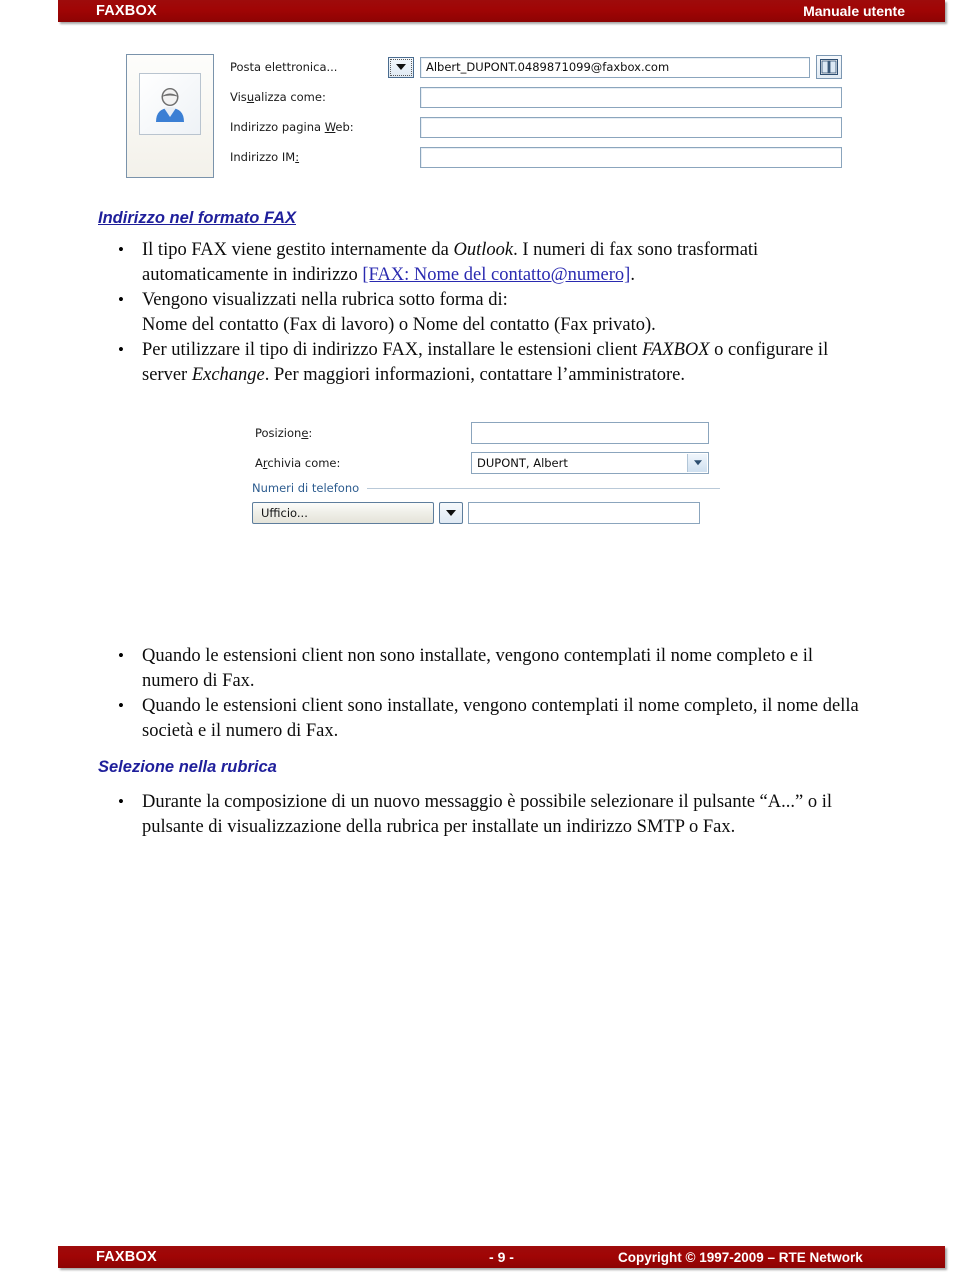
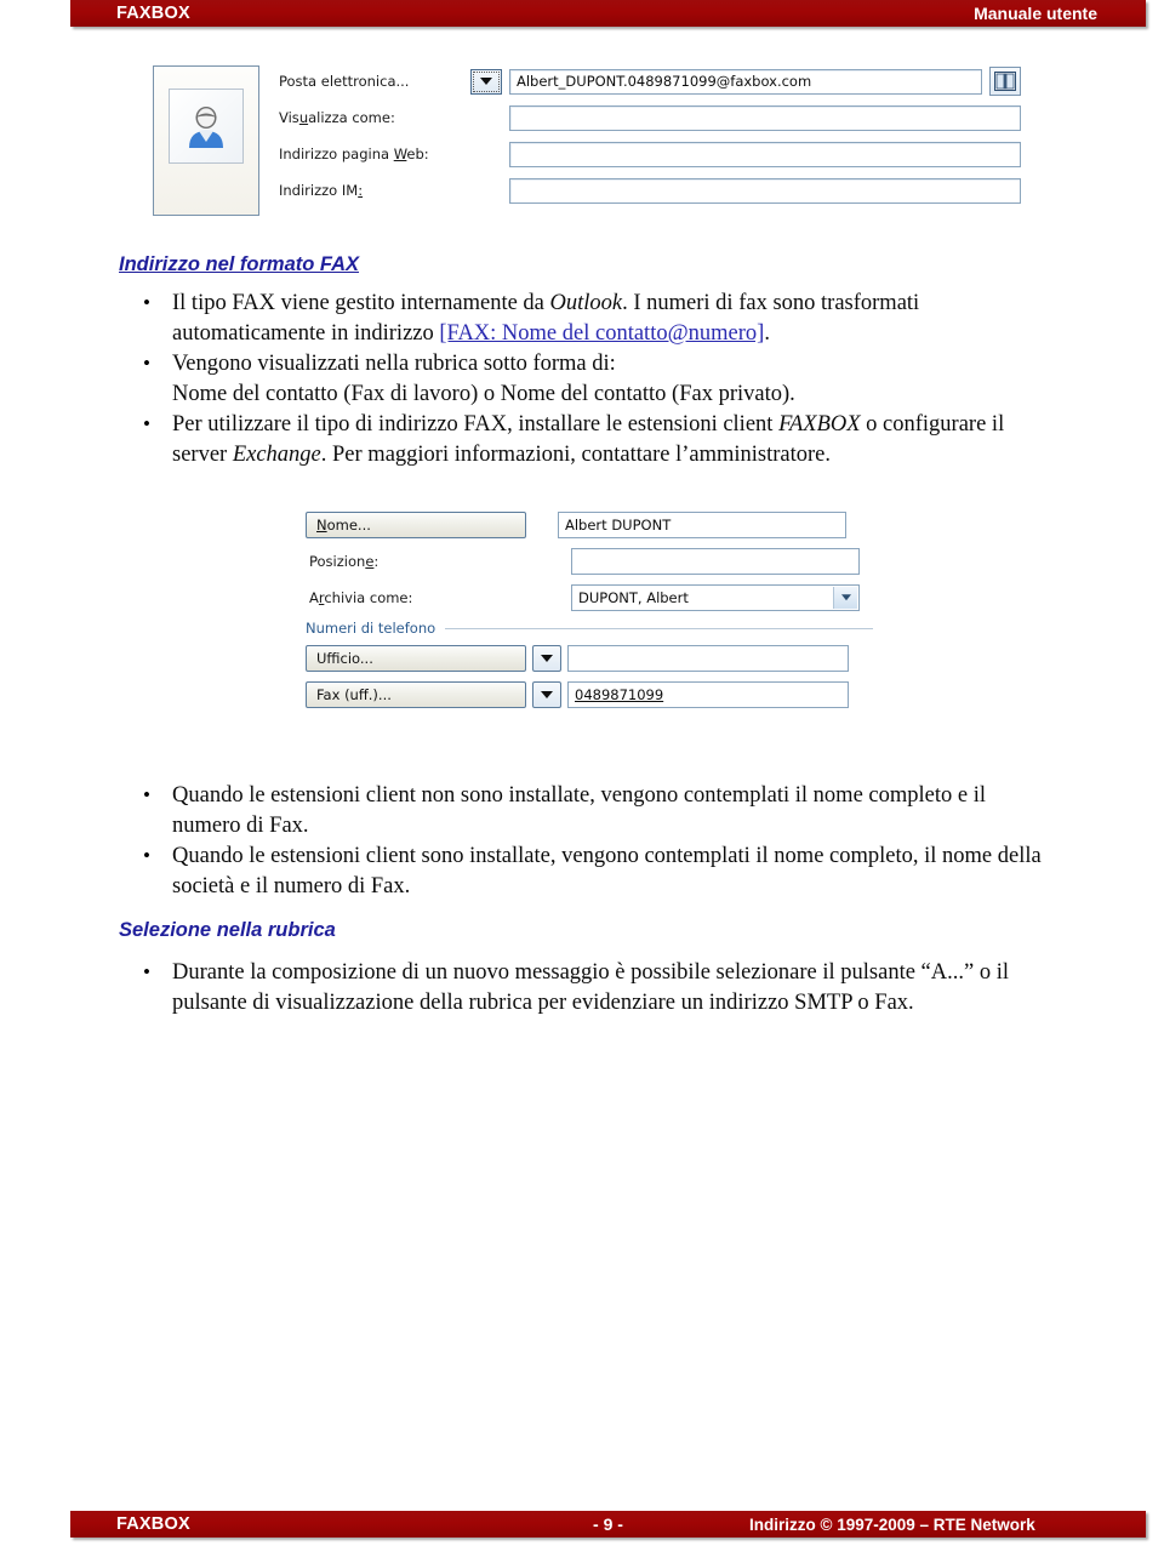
  FAXBOX
  Manuale utente
  Posta elettronica...
  Albert_DUPONT.0489871099@faxbox.com
  Visualizza come:
  Indirizzo pagina Web:
  Indirizzo IM:
  Indirizzo nel formato FAX
  Il tipo FAX viene gestito internamente da Outlook. I numeri di fax sono trasformati automaticamente in indirizzo [FAX: Nome del contatto@numero].
  Vengono visualizzati nella rubrica sotto forma di:
  Nome del contatto (Fax di lavoro) o Nome del contatto (Fax privato).
  Per utilizzare il tipo di indirizzo FAX, installare le estensioni client FAXBOX o configurare il server Exchange. Per maggiori informazioni, contattare l’amministratore.
+ Nome...
+ Albert DUPONT
  Posizione:
  Archivia come:
  DUPONT, Albert
  Numeri di telefono
  Ufficio...
+ Fax (uff.)...
+ 0489871099
  Quando le estensioni client non sono installate, vengono contemplati il nome completo e il numero di Fax.
  Quando le estensioni client sono installate, vengono contemplati il nome completo, il nome della società e il numero di Fax.
  Selezione nella rubrica
- Durante la composizione di un nuovo messaggio è possibile selezionare il pulsante “A...” o il pulsante di visualizzazione della rubrica per installate un indirizzo SMTP o Fax.
+ Durante la composizione di un nuovo messaggio è possibile selezionare il pulsante “A...” o il pulsante di visualizzazione della rubrica per evidenziare un indirizzo SMTP o Fax.
  FAXBOX
  - 9 -
- Copyright © 1997-2009 – RTE Network
+ Indirizzo © 1997-2009 – RTE Network
